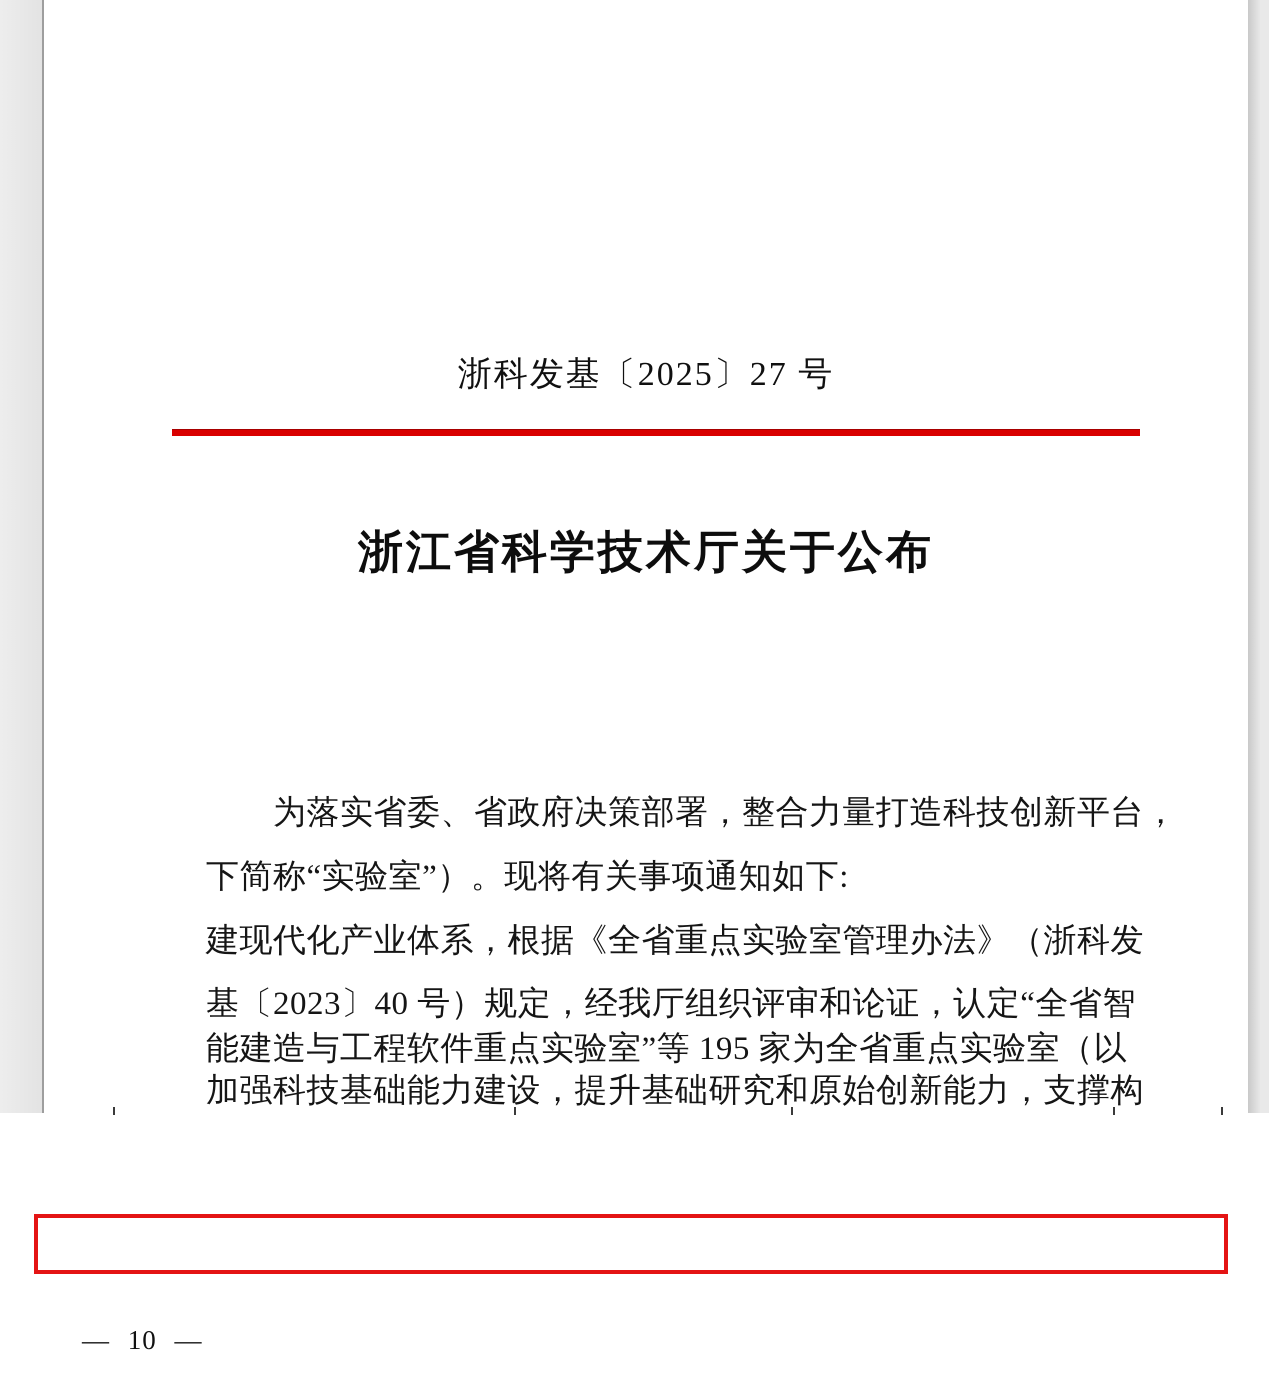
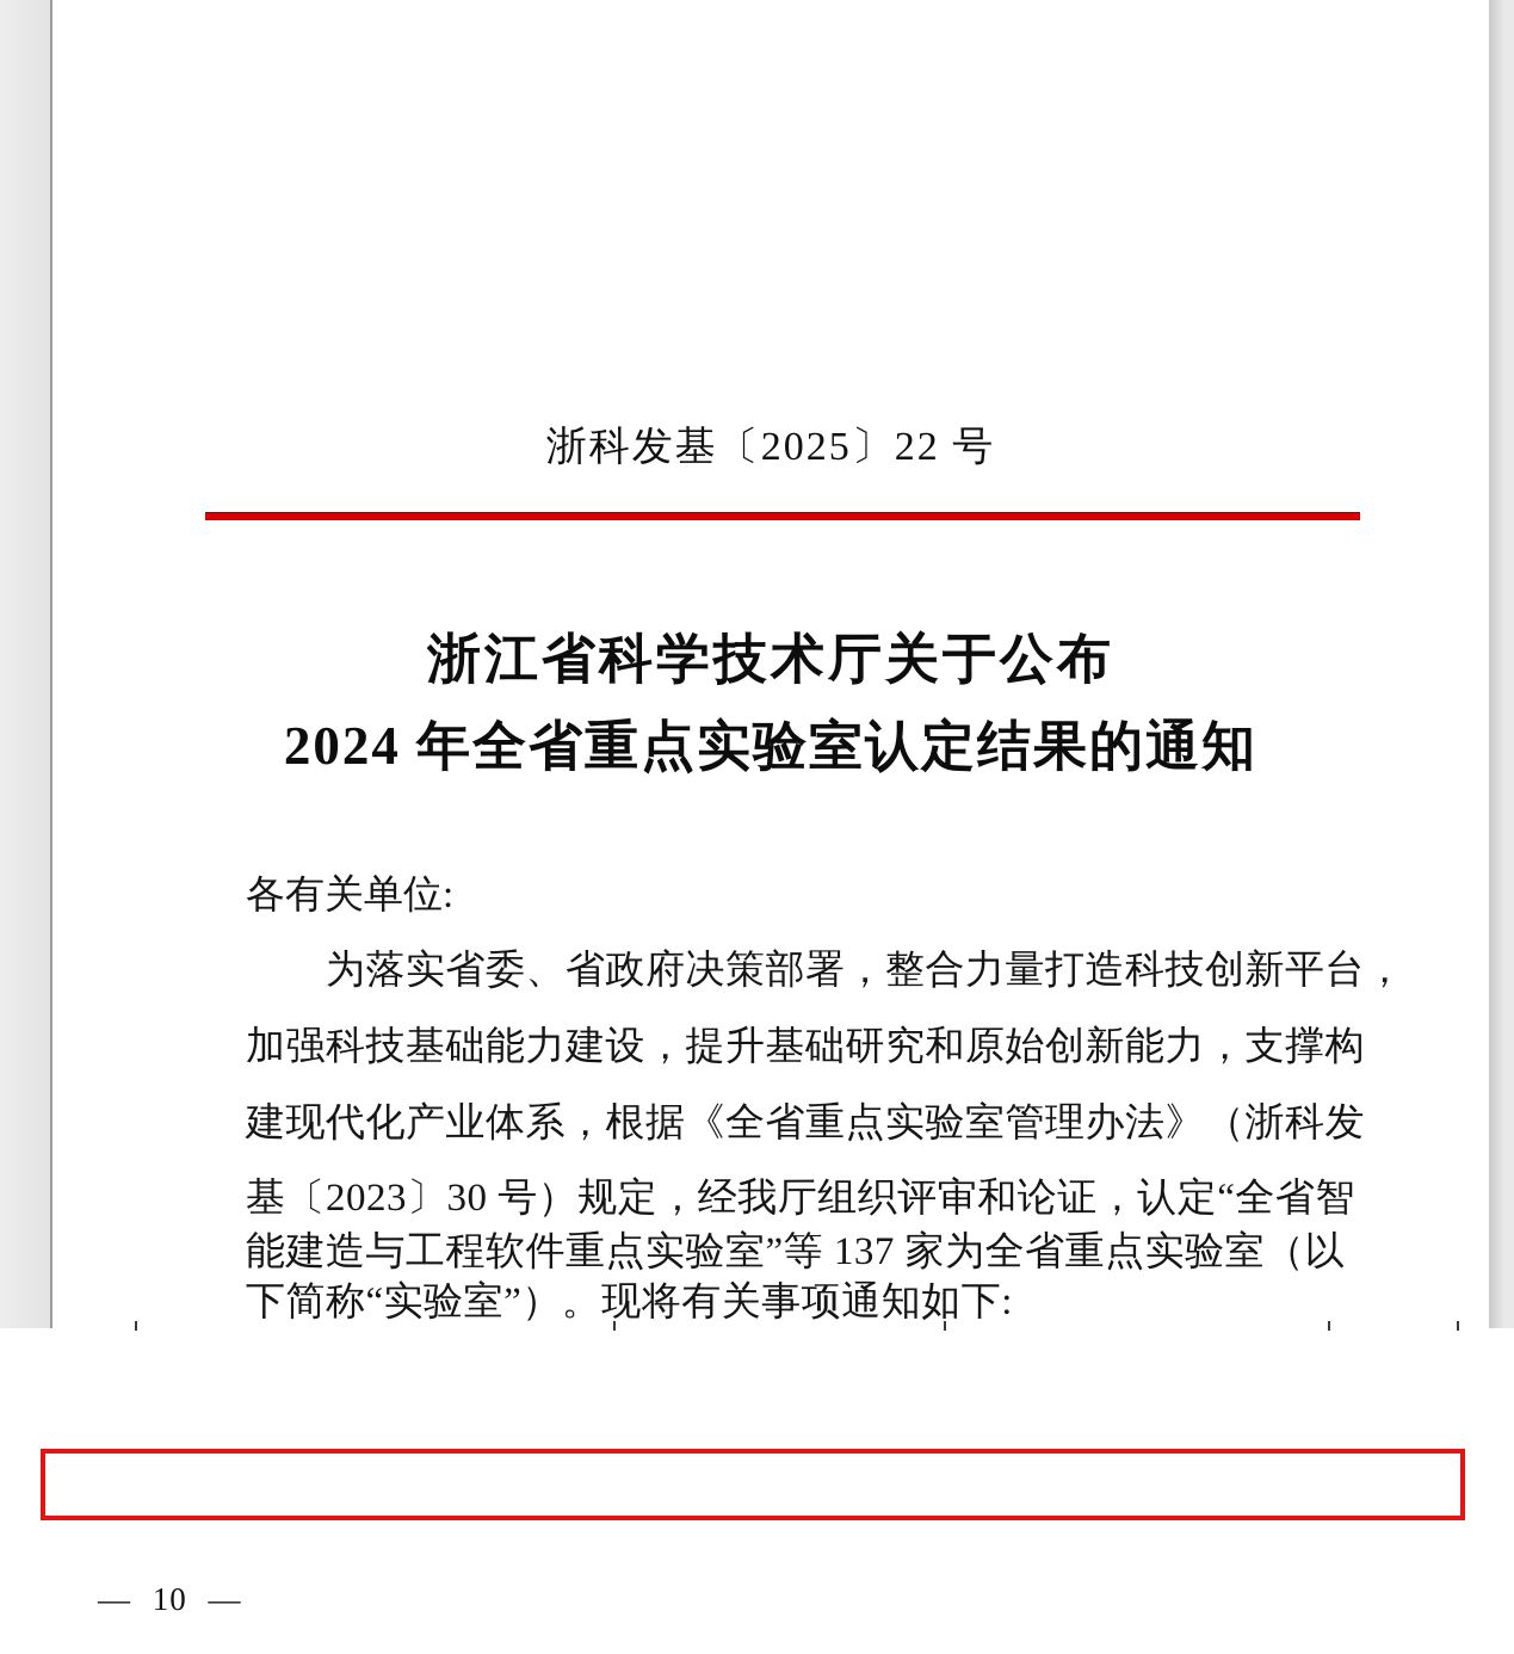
- 浙科发基〔2025〕27 号
+ 浙科发基〔2025〕22 号
  浙江省科学技术厅关于公布
+ 2024 年全省重点实验室认定结果的通知
+ 各有关单位:
  为落实省委、省政府决策部署，整合力量打造科技创新平台，
- 下简称“实验室”）。现将有关事项通知如下:
+ 加强科技基础能力建设，提升基础研究和原始创新能力，支撑构
  建现代化产业体系，根据《全省重点实验室管理办法》（浙科发
- 基〔2023〕40 号）规定，经我厅组织评审和论证，认定“全省智
+ 基〔2023〕30 号）规定，经我厅组织评审和论证，认定“全省智
- 能建造与工程软件重点实验室”等 195 家为全省重点实验室（以
+ 能建造与工程软件重点实验室”等 137 家为全省重点实验室（以
- 加强科技基础能力建设，提升基础研究和原始创新能力，支撑构
+ 下简称“实验室”）。现将有关事项通知如下:
  — 10 —
